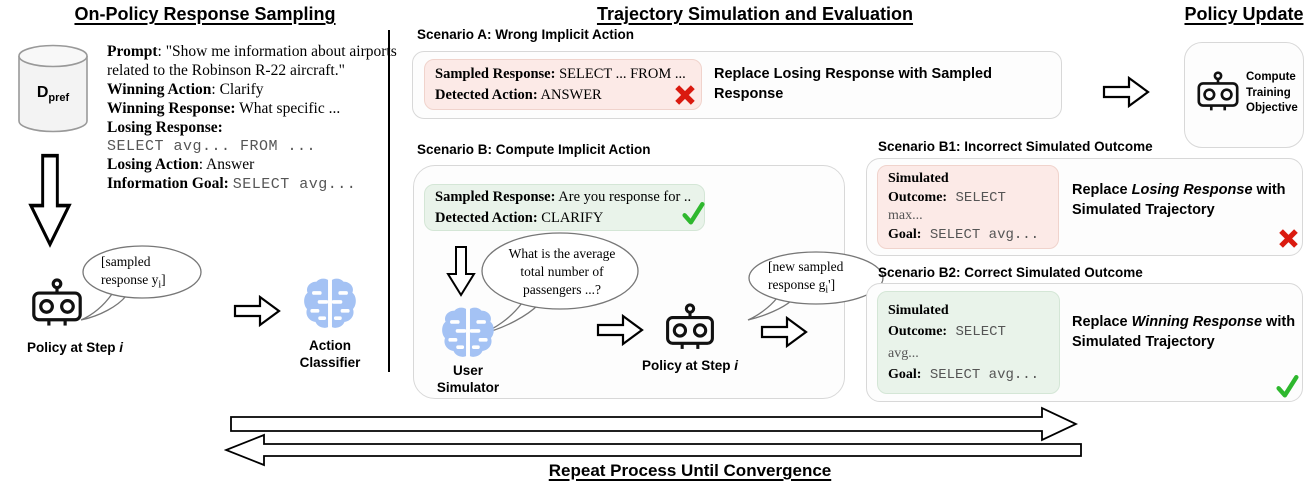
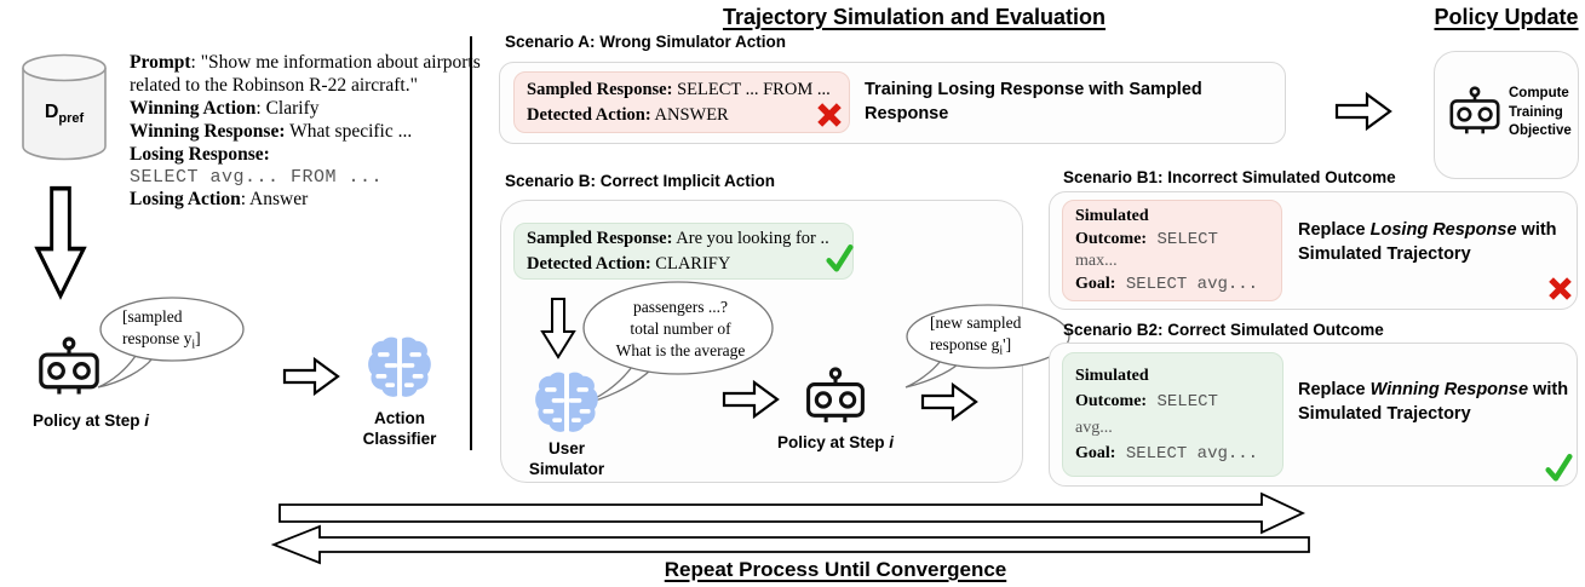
- On-Policy Response Sampling
  Trajectory Simulation and Evaluation
  Policy Update
  Dpref
  Prompt: "Show me information about airpors related to the Robinson R-22 aircraft."
  Winning Action: Clarify
  Winning Response: What specific ...
  Losing Response:
  SELECT avg... FROM ...
  Losing Action: Answer
- Information Goal: SELECT avg...
  [sampled
  response yi]
  Policy at Step i
  Action
  Classifier
- Scenario A: Wrong Implicit Action
+ Scenario A: Wrong Simulator Action
  Sampled Response: SELECT ... FROM ...
  Detected Action: ANSWER
- Replace Losing Response with Sampled Response
+ Training Losing Response with Sampled Response
  Compute
  Training
  Objective
- Scenario B: Compute Implicit Action
+ Scenario B: Correct Implicit Action
- Sampled Response: Are you response for ..
+ Sampled Response: Are you looking for ..
  Detected Action: CLARIFY
- What is the average
+ passengers ...?
  total number of
- passengers ...?
+ What is the average
  User
  Simulator
  Policy at Step i
  [new sampled
  response gi']
  Scenario B1: Incorrect Simulated Outcome
  Simulated
  Outcome: SELECT
  max...
  Goal: SELECT avg...
  Replace Losing Response with Simulated Trajectory
  Scenario B2: Correct Simulated Outcome
  Simulated
  Outcome: SELECT
  avg...
  Goal: SELECT avg...
  Replace Winning Response with Simulated Trajectory
  Repeat Process Until Convergence
